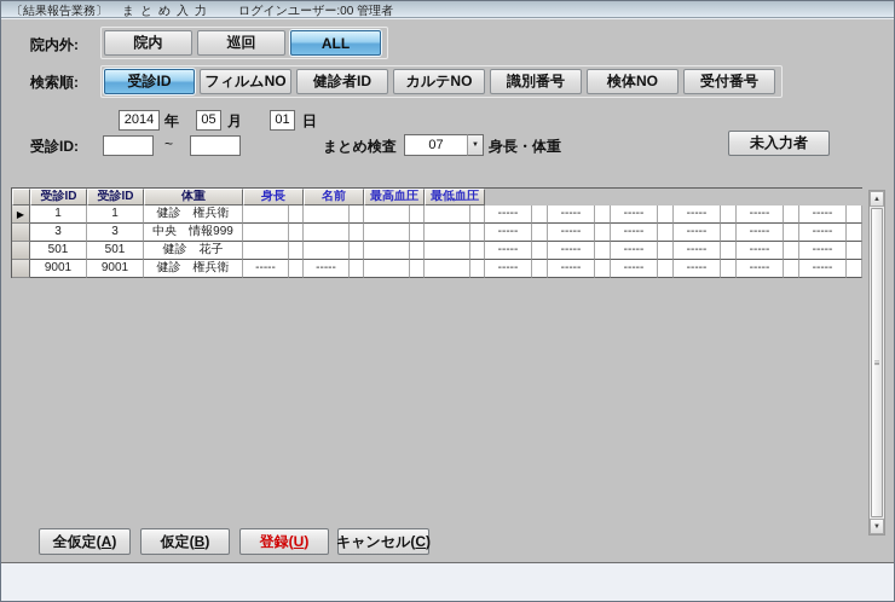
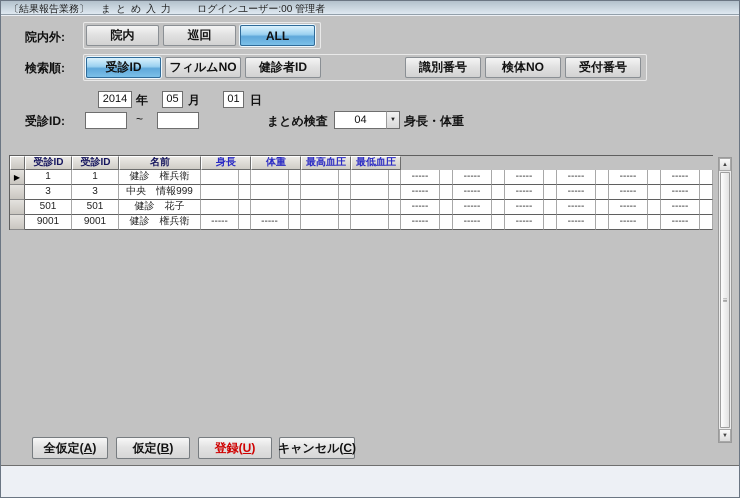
  〔結果報告業務〕
  ま と め 入 力
  ログインユーザー:00 管理者
  院内外:
  院内
  巡回
  ALL
  検索順:
  受診ID
  フィルムNO
  健診者ID
- カルテNO
  識別番号
  検体NO
  受付番号
  2014
  年
  05
  月
  01
  日
  受診ID:
  ~
  まとめ検査
- 07
+ 04
  身長・体重
- 未入力者
  受診ID
  受診ID
- 体重
+ 名前
  身長
- 名前
+ 体重
  最高血圧
  最低血圧
  ▶
  1
  1
  健診 権兵衛
  -----
  -----
  -----
  -----
  -----
  -----
  3
  3
  中央 情報999
  -----
  -----
  -----
  -----
  -----
  -----
  501
  501
  健診 花子
  -----
  -----
  -----
  -----
  -----
  -----
  9001
  9001
  健診 権兵衛
  -----
  -----
  -----
  -----
  -----
  -----
  -----
  -----
  ≡
  全仮定(
  A
  )
  仮定(
  B
  )
  登録(
  U
  )
  キャンセル(
  C
  )
